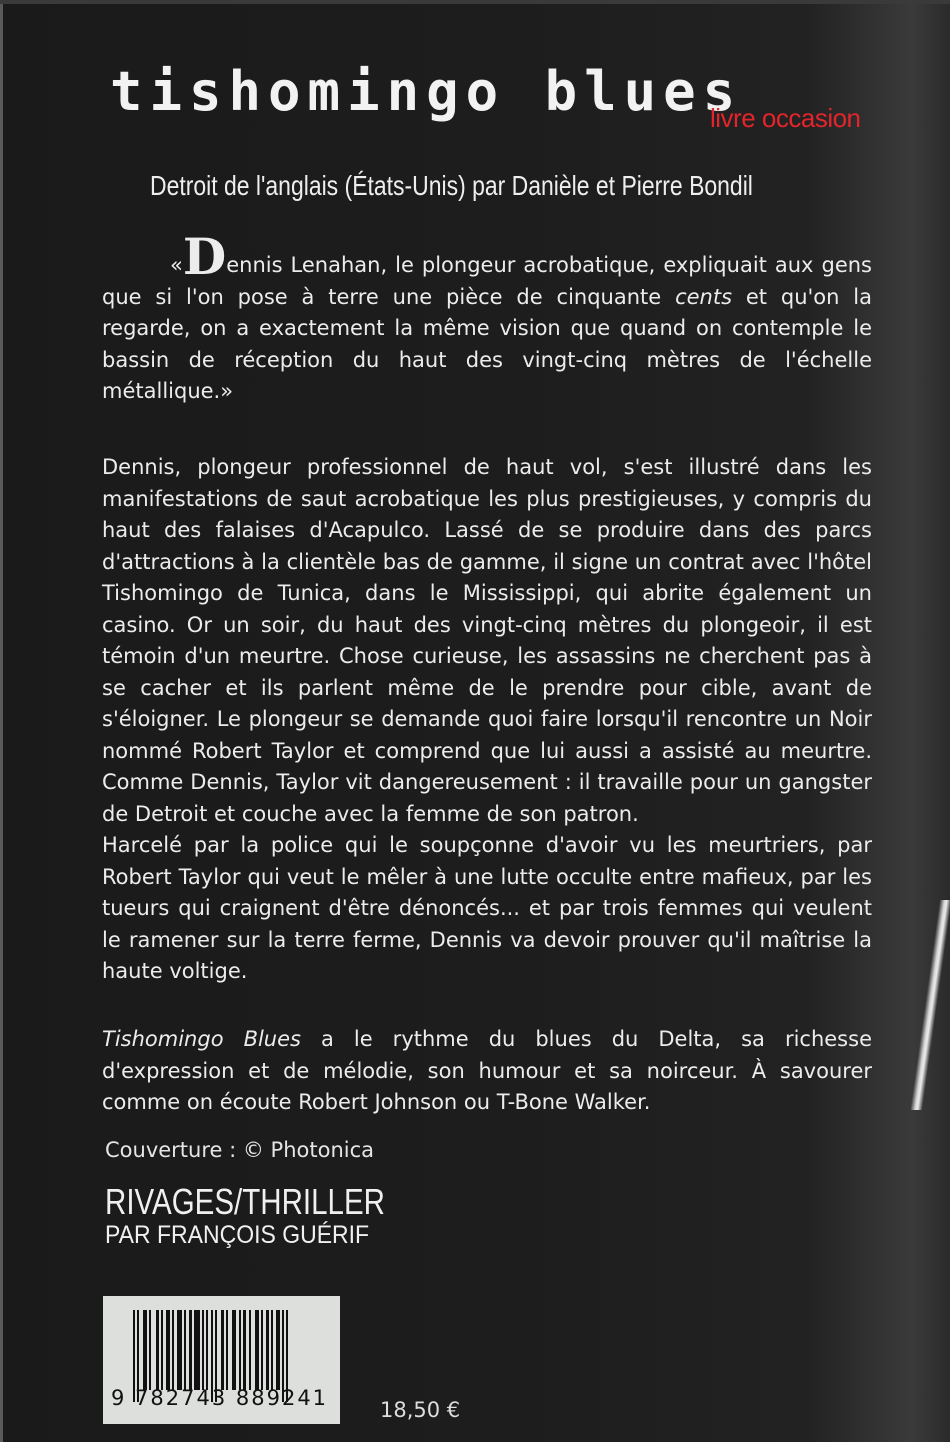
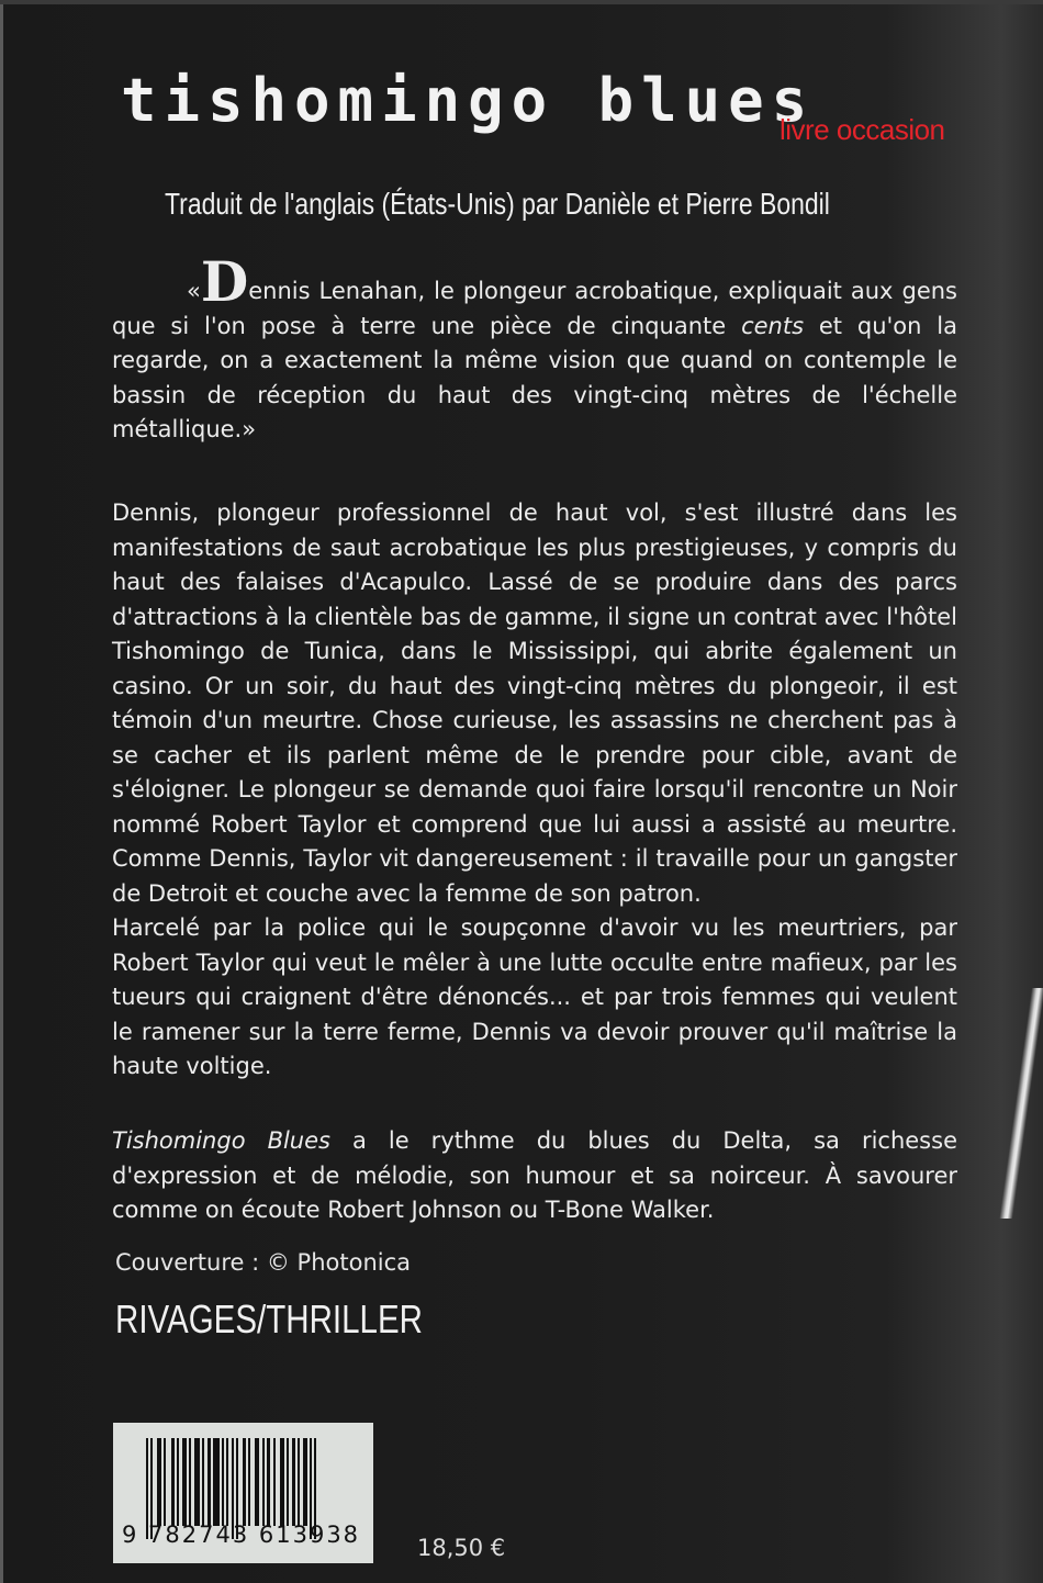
  tishomingo blues
  livre occasion
- Detroit de l'anglais (États-Unis) par Danièle et Pierre Bondil
+ Traduit de l'anglais (États-Unis) par Danièle et Pierre Bondil
  «Dennis Lenahan, le plongeur acrobatique, expliquait aux gens que si l'on pose à terre une pièce de cinquante cents et qu'on la regarde, on a exactement la même vision que quand on contemple le bassin de réception du haut des vingt-cinq mètres de l'échelle métallique.»
  Dennis, plongeur professionnel de haut vol, s'est illustré dans les manifestations de saut acrobatique les plus prestigieuses, y compris du haut des falaises d'Acapulco. Lassé de se produire dans des parcs d'attractions à la clientèle bas de gamme, il signe un contrat avec l'hôtel Tishomingo de Tunica, dans le Mississippi, qui abrite également un casino. Or un soir, du haut des vingt-cinq mètres du plongeoir, il est témoin d'un meurtre. Chose curieuse, les assassins ne cherchent pas à se cacher et ils parlent même de le prendre pour cible, avant de s'éloigner. Le plongeur se demande quoi faire lorsqu'il rencontre un Noir nommé Robert Taylor et comprend que lui aussi a assisté au meurtre. Comme Dennis, Taylor vit dangereusement : il travaille pour un gangster de Detroit et couche avec la femme de son patron.
  Harcelé par la police qui le soupçonne d'avoir vu les meurtriers, par Robert Taylor qui veut le mêler à une lutte occulte entre mafieux, par les tueurs qui craignent d'être dénoncés... et par trois femmes qui veulent le ramener sur la terre ferme, Dennis va devoir prouver qu'il maîtrise la haute voltige.
  Tishomingo Blues a le rythme du blues du Delta, sa richesse d'expression et de mélodie, son humour et sa noirceur. À savourer comme on écoute Robert Johnson ou T-Bone Walker.
  Couverture : © Photonica
  RIVAGES/THRILLER
- PAR FRANÇOIS GUÉRIF
- 9 782743 889241
+ 9 782743 613938
  18,50 €
